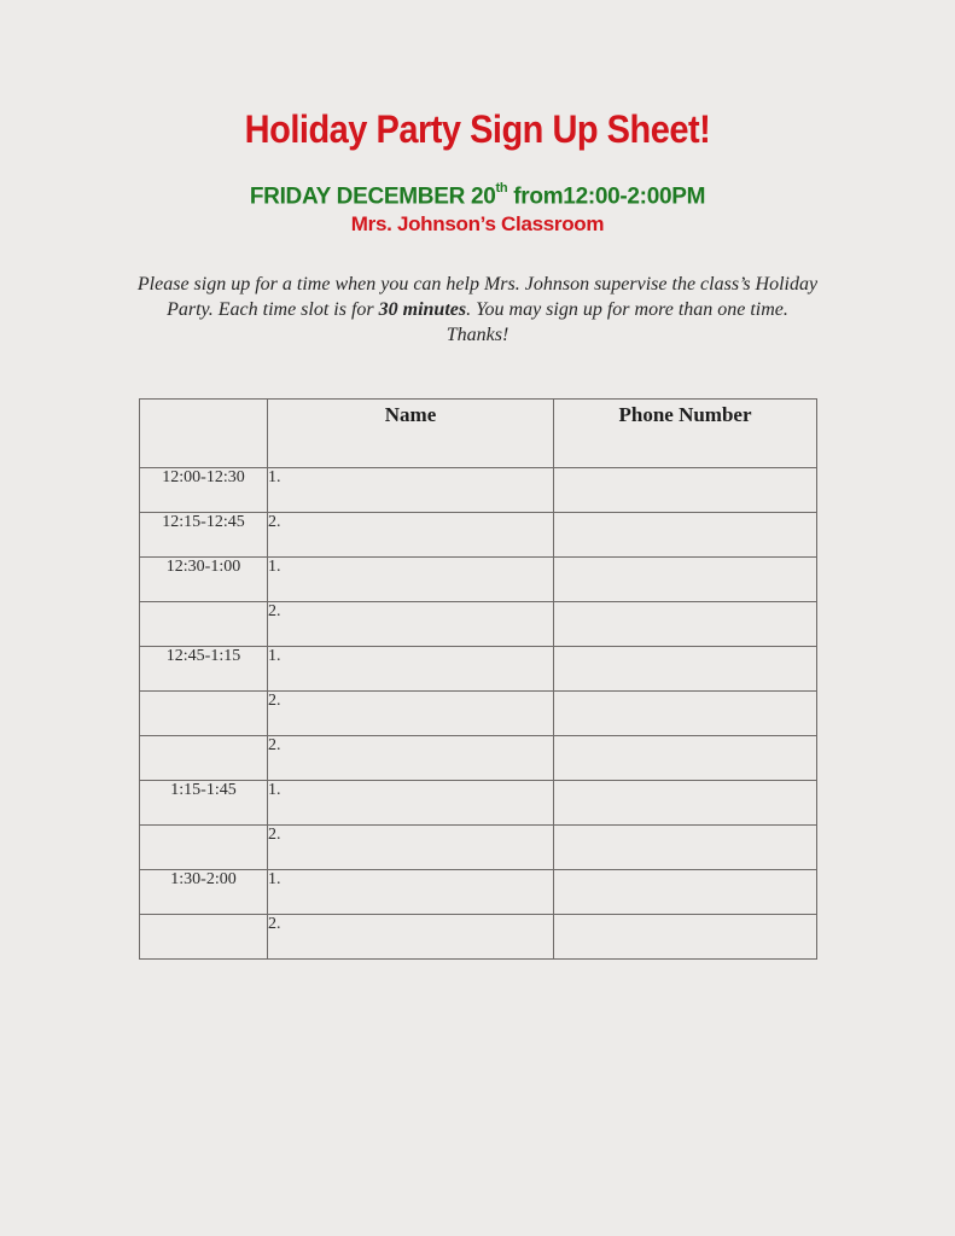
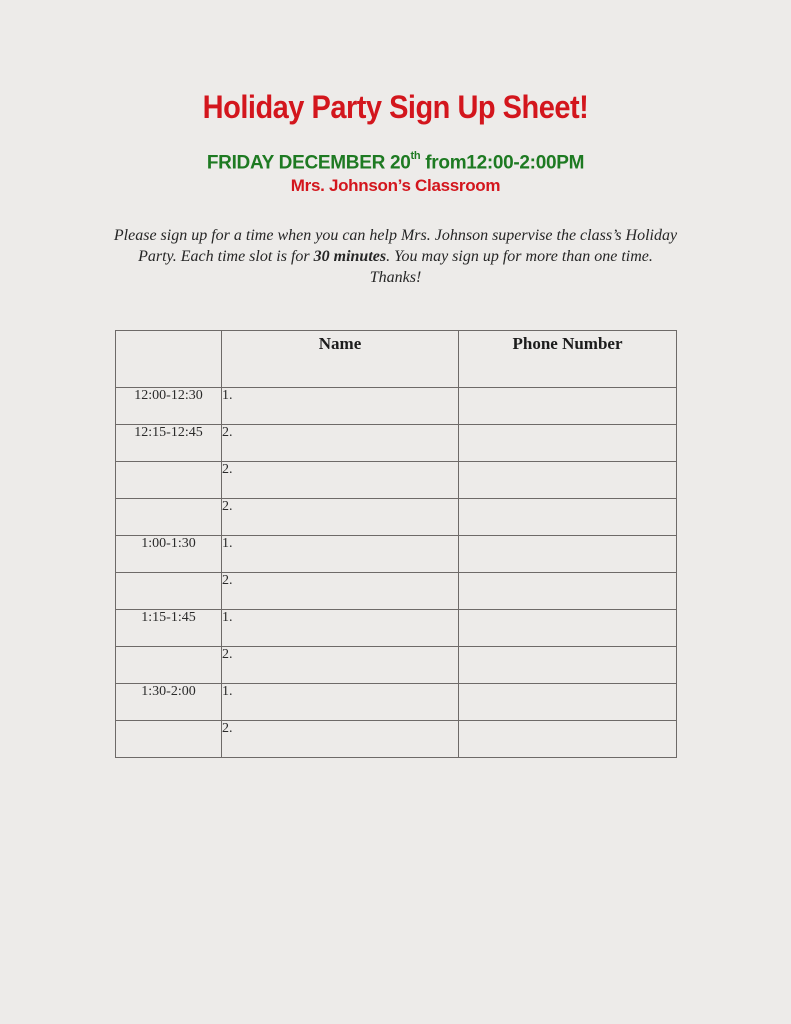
  Holiday Party Sign Up Sheet!
  FRIDAY DECEMBER 20th from12:00-2:00PM
  Mrs. Johnson’s Classroom
  Please sign up for a time when you can help Mrs. Johnson supervise the class’s Holiday Party. Each time slot is for 30 minutes. You may sign up for more than one time.
  Thanks!
  	Name	Phone Number
  12:00-12:30	1.
  12:15-12:45	2.
- 12:30-1:00	1.
  	2.
- 12:45-1:15	1.
  	2.
+ 1:00-1:30	1.
  	2.
  1:15-1:45	1.
  	2.
  1:30-2:00	1.
  	2.
